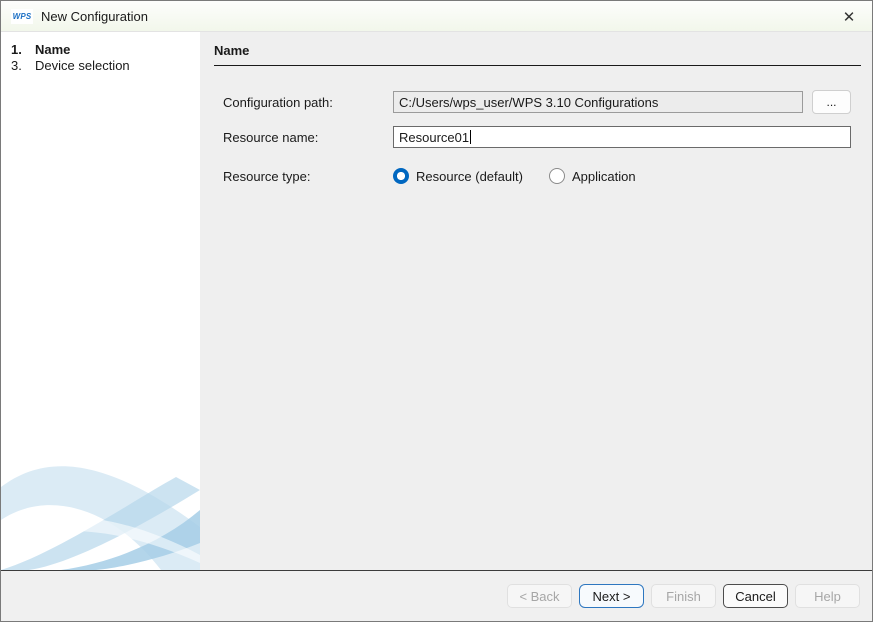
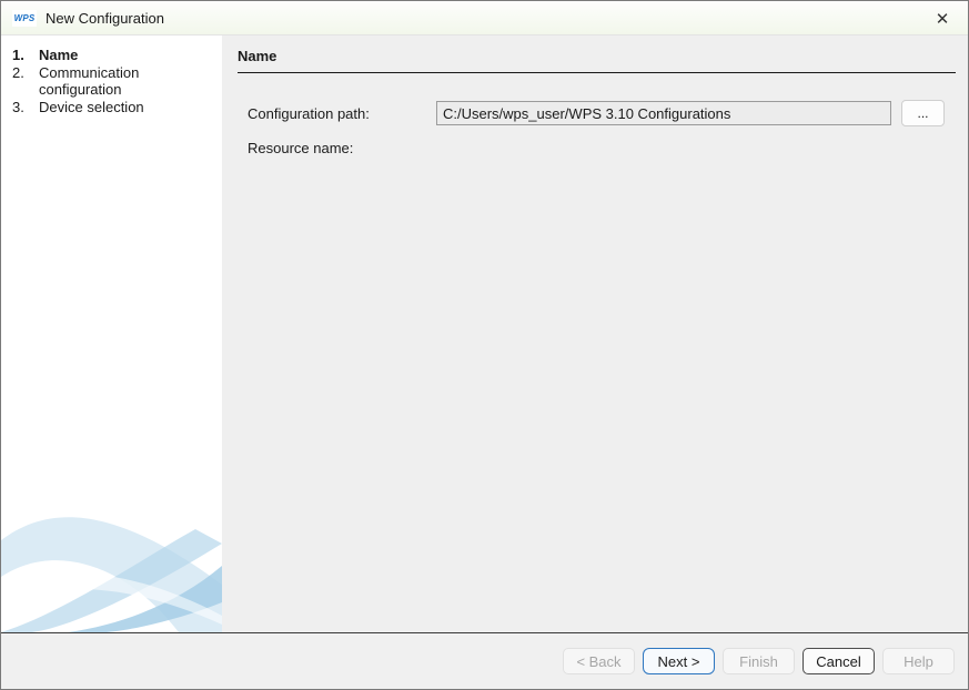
  WPS
  New Configuration
  ✕
  1.
  Name
+ 2.
+ Communication configuration
  3.
  Device selection
  Name
  Configuration path:
  C:/Users/wps_user/WPS 3.10 Configurations
  ...
  Resource name:
- Resource01
- Resource type:
- Resource (default)
- Application
  < Back
  Next >
  Finish
  Cancel
  Help
